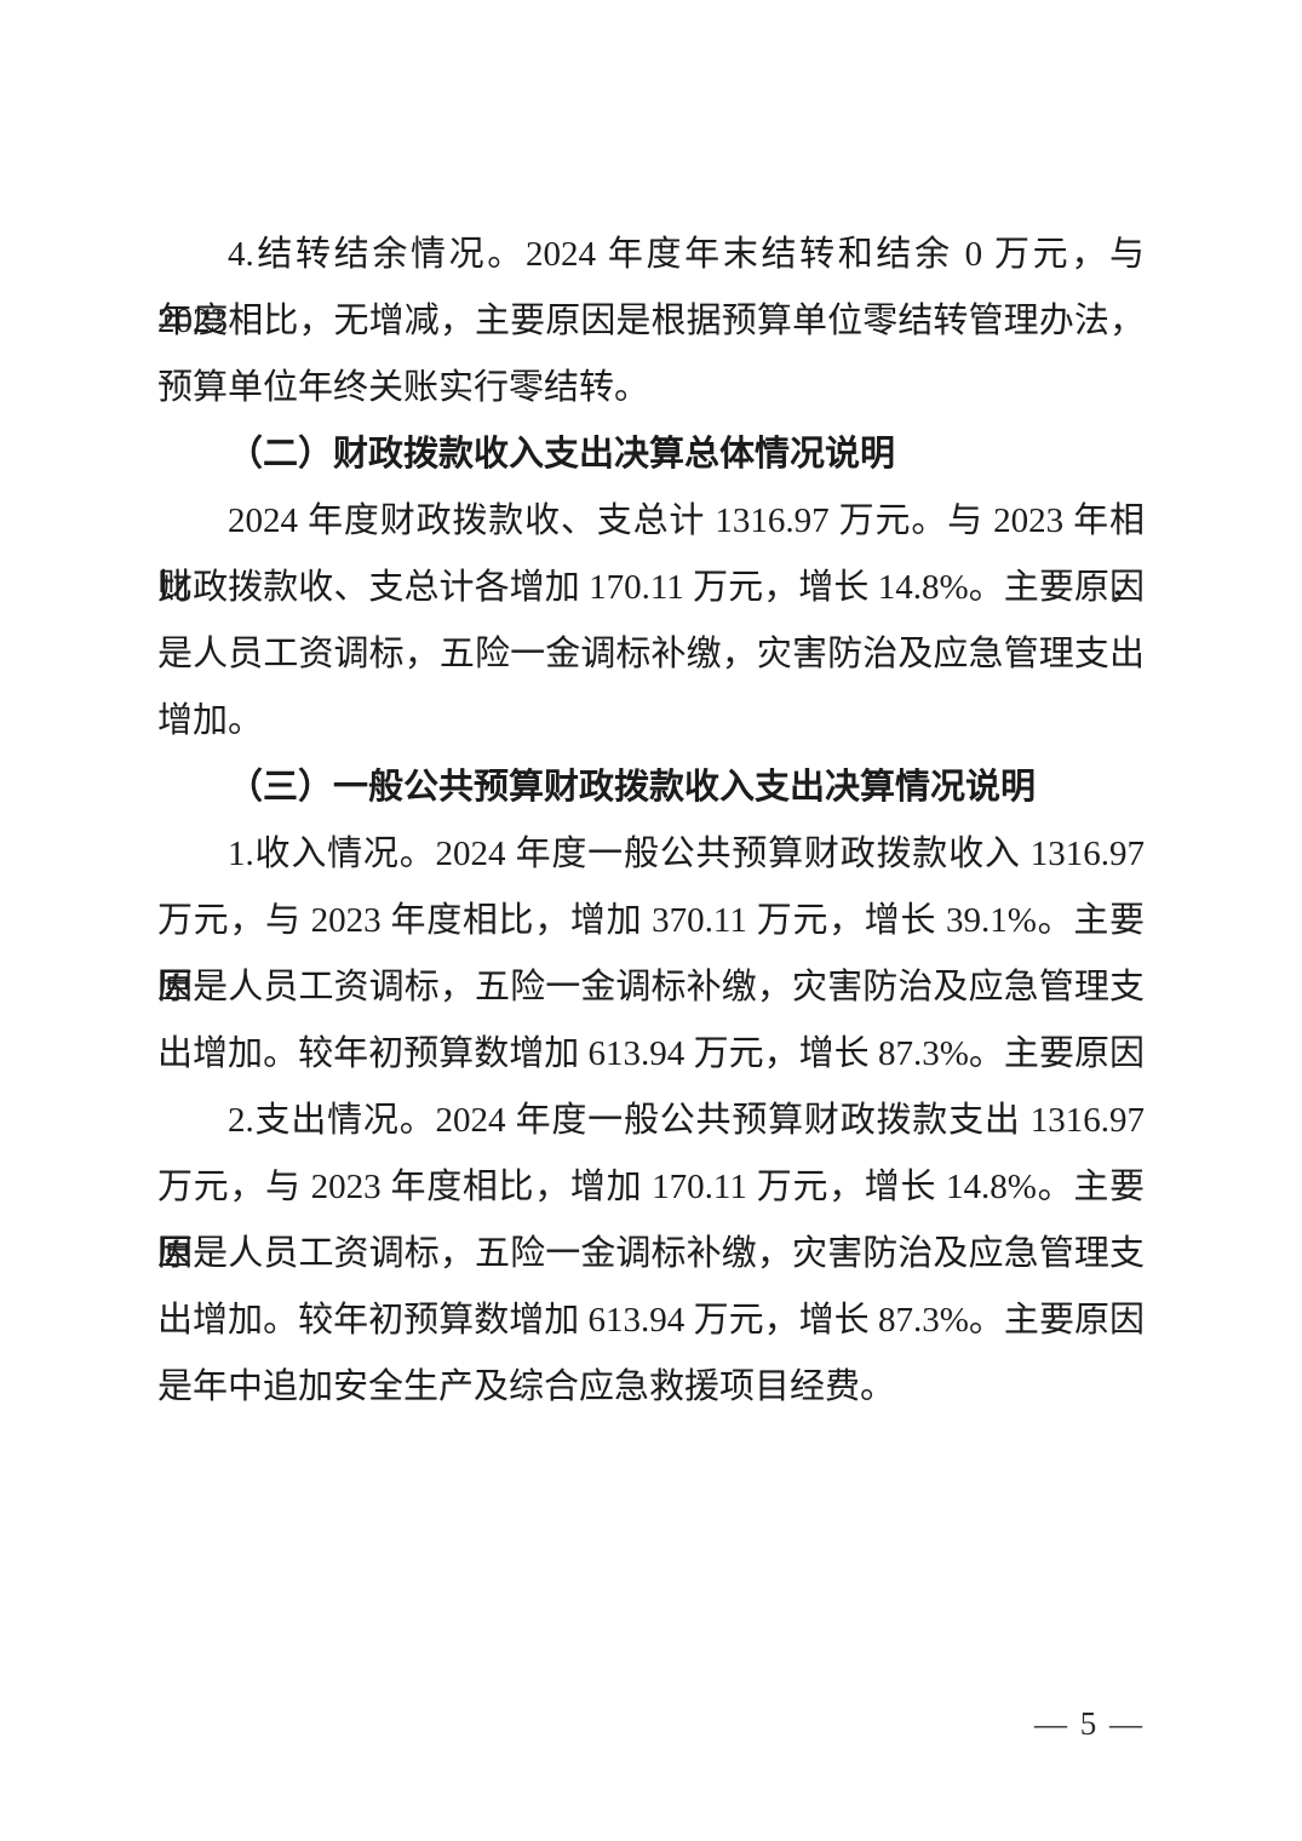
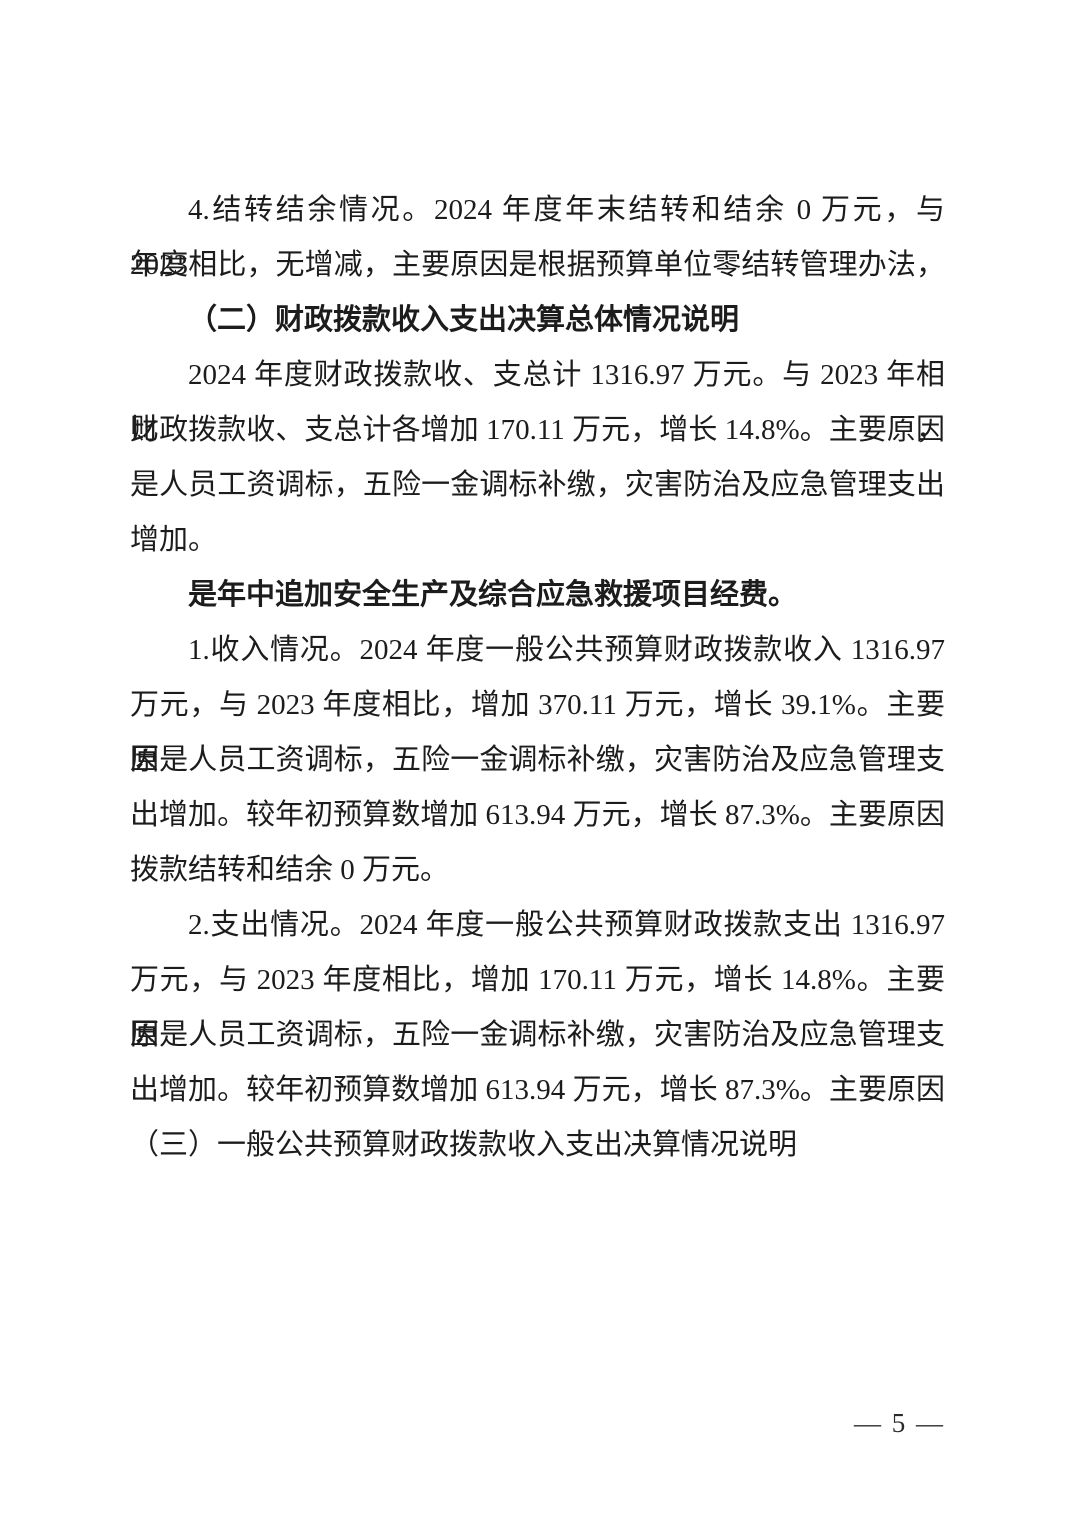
  4.结转结余情况。2024 年度年末结转和结余 0 万元，与 2023
  年度相比，无增减，主要原因是根据预算单位零结转管理办法，
- 预算单位年终关账实行零结转。
  （二）财政拨款收入支出决算总体情况说明
  2024 年度财政拨款收、支总计 1316.97 万元。与 2023 年相比，
  财政拨款收、支总计各增加 170.11 万元，增长 14.8%。主要原因
  是人员工资调标，五险一金调标补缴，灾害防治及应急管理支出
  增加。
- （三）一般公共预算财政拨款收入支出决算情况说明
+ 是年中追加安全生产及综合应急救援项目经费。
  1.收入情况。2024 年度一般公共预算财政拨款收入 1316.97
  万元，与 2023 年度相比，增加 370.11 万元，增长 39.1%。主要原
  因是人员工资调标，五险一金调标补缴，灾害防治及应急管理支
  出增加。较年初预算数增加 613.94 万元，增长 87.3%。主要原因
+ 拨款结转和结余 0 万元。
  2.支出情况。2024 年度一般公共预算财政拨款支出 1316.97
  万元，与 2023 年度相比，增加 170.11 万元，增长 14.8%。主要原
  因是人员工资调标，五险一金调标补缴，灾害防治及应急管理支
  出增加。较年初预算数增加 613.94 万元，增长 87.3%。主要原因
- 是年中追加安全生产及综合应急救援项目经费。
+ （三）一般公共预算财政拨款收入支出决算情况说明
  — 5 —
